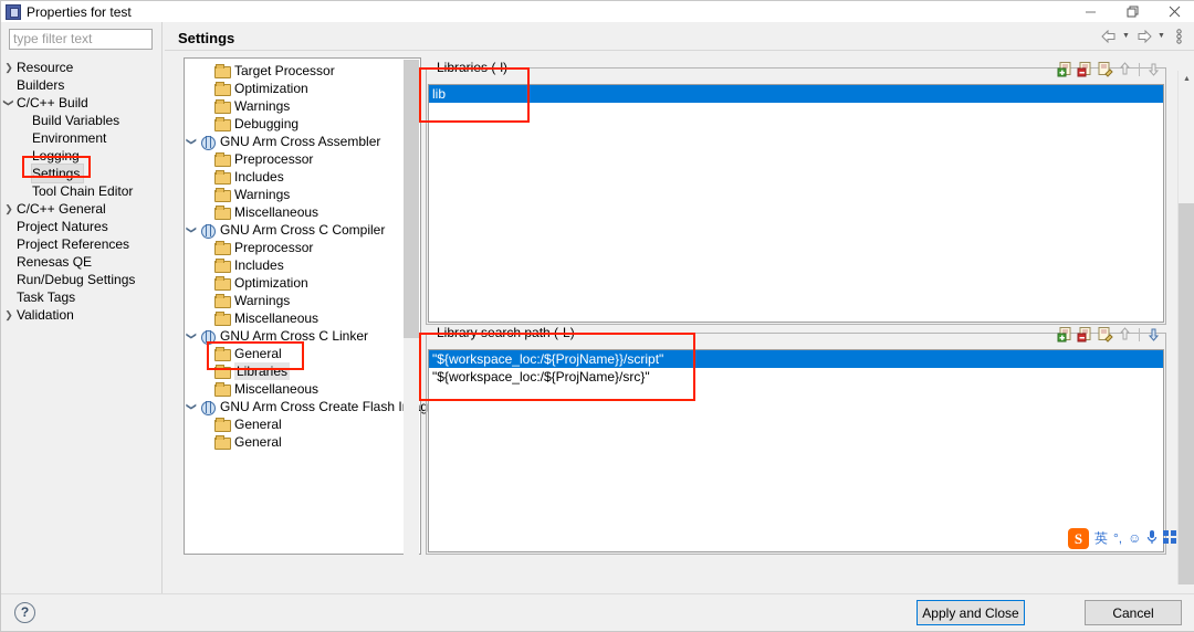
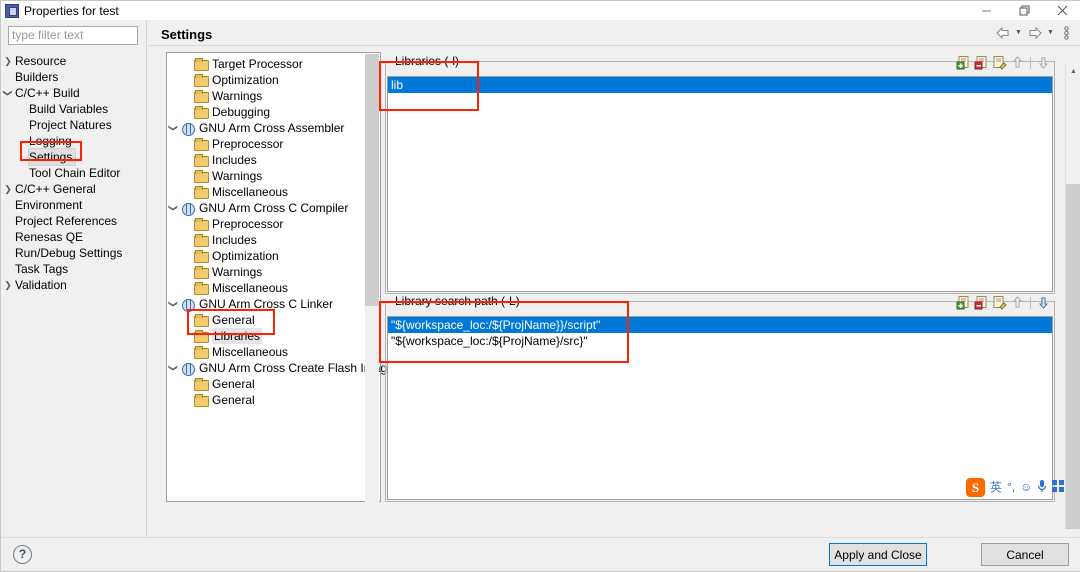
  Properties for test
  type filter text
  ❯
  Resource
  Builders
  C/C++ Build
  Build Variables
- Environment
+ Project Natures
  Logging
  Settings
  Tool Chain Editor
  ❯
  C/C++ General
- Project Natures
+ Environment
  Project References
  Renesas QE
  Run/Debug Settings
  Task Tags
  ❯
  Validation
  Settings
  Target Processor
  Optimization
  Warnings
  Debugging
  GNU Arm Cross Assembler
  Preprocessor
  Includes
  Warnings
  Miscellaneous
  GNU Arm Cross C Compiler
  Preprocessor
  Includes
  Optimization
  Warnings
  Miscellaneous
  GNU Arm Cross C Linker
  General
  Libraries
  Miscellaneous
  GNU Arm Cross Create Flash Ig
  General
  General
  Libraries (-l)
  lib
  Library search path (-L)
  "${workspace_loc:/${ProjName}}/script"
  "${workspace_loc:/${ProjName}/src}"
  S
  英
  °,
  ☺
  ?
  Apply and Close
  Cancel
